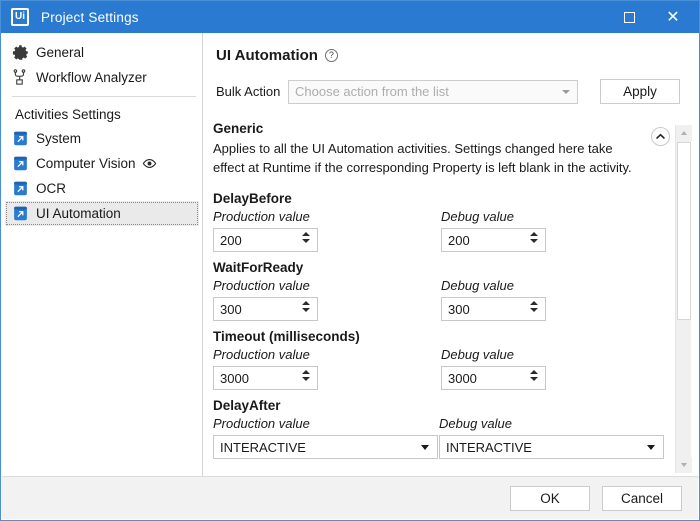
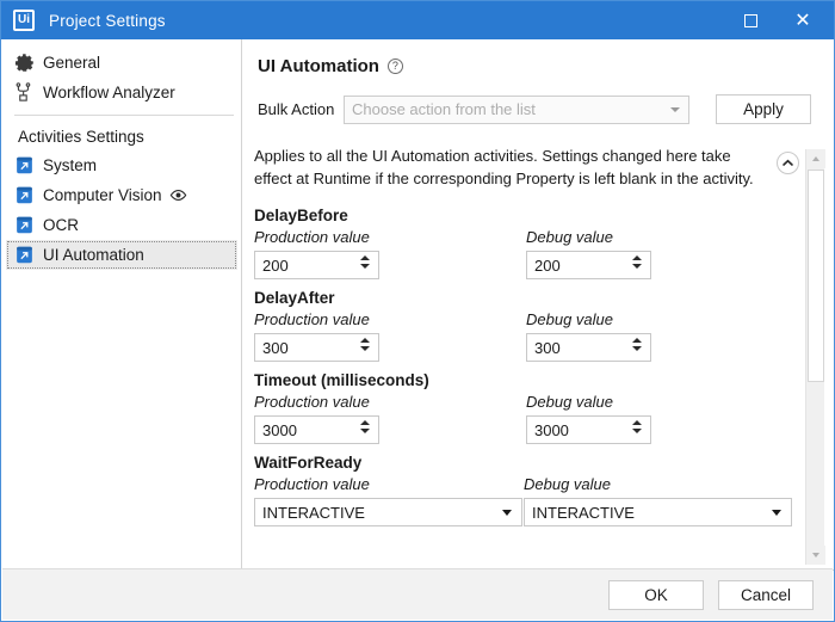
  Ui
  Project Settings
  ✕
  General
  Workflow Analyzer
  Activities Settings
  System
  Computer Vision
  OCR
  UI Automation
  UI Automation
  ?
  Bulk Action
  Choose action from the list
  Apply
- Generic
  Applies to all the UI Automation activities. Settings changed here take effect at Runtime if the corresponding Property is left blank in the activity.
  DelayBefore
  Production value
  200
  Debug value
  200
- WaitForReady
+ DelayAfter
  Production value
  300
  Debug value
  300
  Timeout (milliseconds)
  Production value
  3000
  Debug value
  3000
- DelayAfter
+ WaitForReady
  Production value
  INTERACTIVE
  Debug value
  INTERACTIVE
  OK
  Cancel
